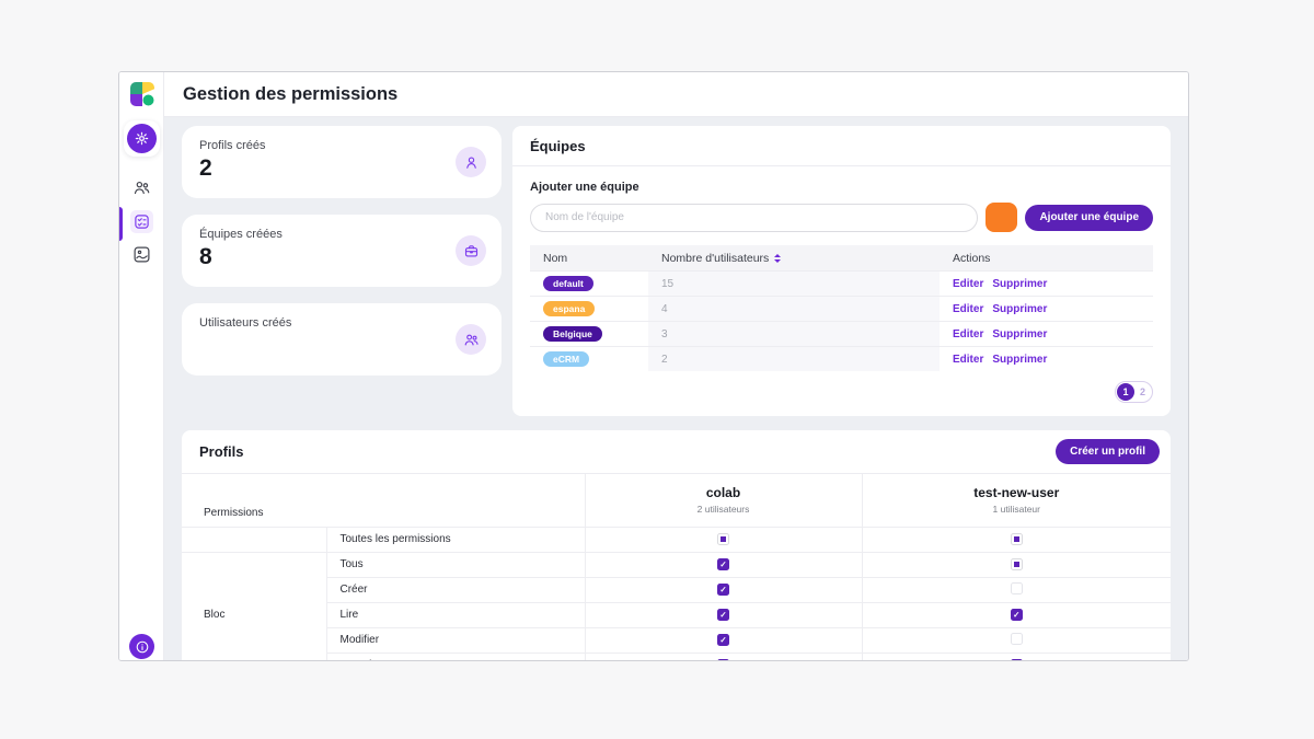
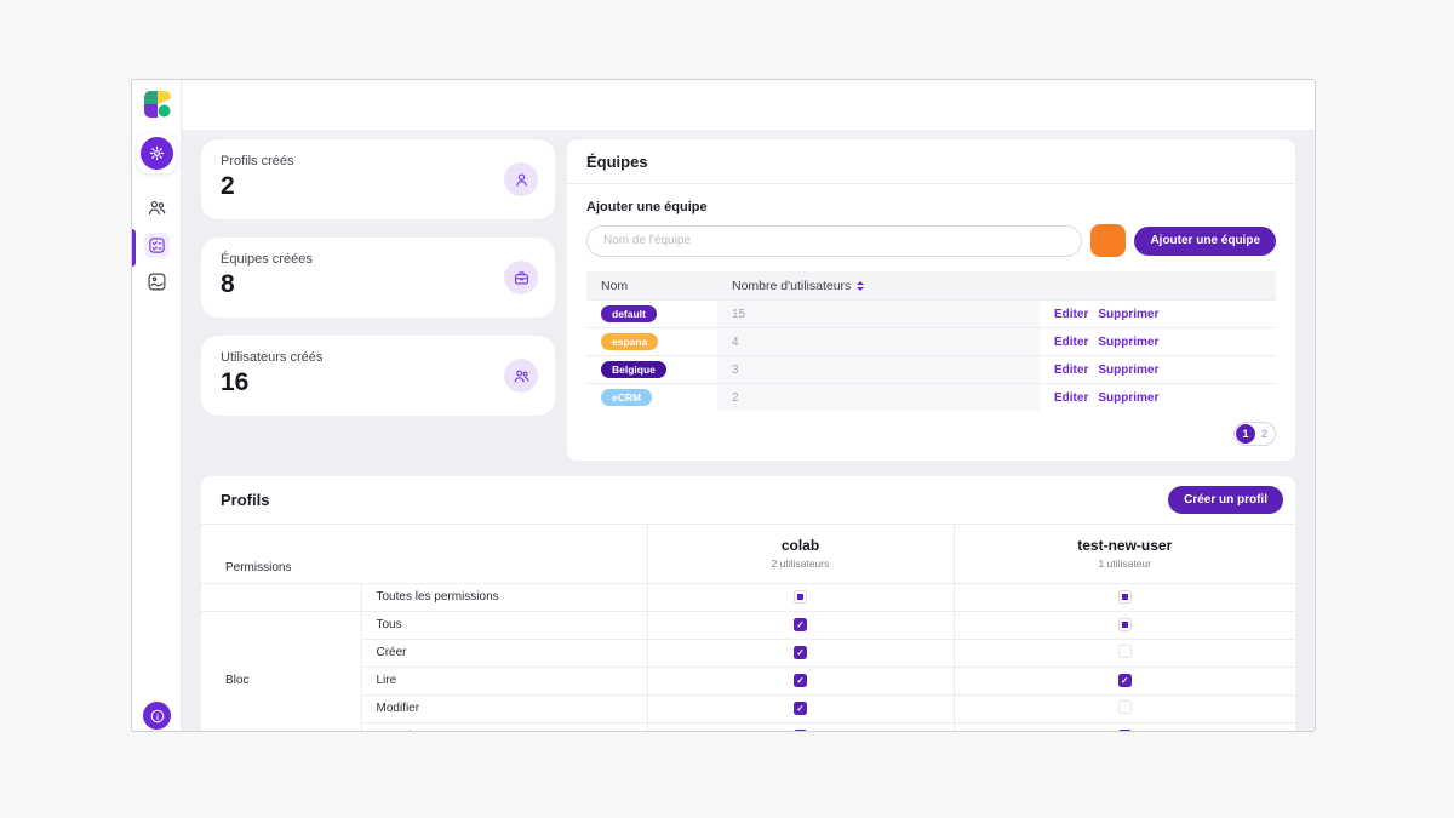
- Gestion des permissions
  Profils créés
  2
  Équipes créées
  8
  Utilisateurs créés
+ 16
  Équipes
  Ajouter une équipe
  Nom de l'équipe
  Ajouter une équipe
  Nom
  Nombre d'utilisateurs
- Actions
  default
  15
  Editer
  Supprimer
  espana
  4
  Editer
  Supprimer
  Belgique
  3
  Editer
  Supprimer
  eCRM
  2
  Editer
  Supprimer
  1
  2
  Profils
  Créer un profil
  Permissions	colab2 utilisateurs	test-new-user1 utilisateur
  	Toutes les permissions
  Bloc	Tous	✓
  Créer	✓
  Lire	✓	✓
  Modifier	✓
